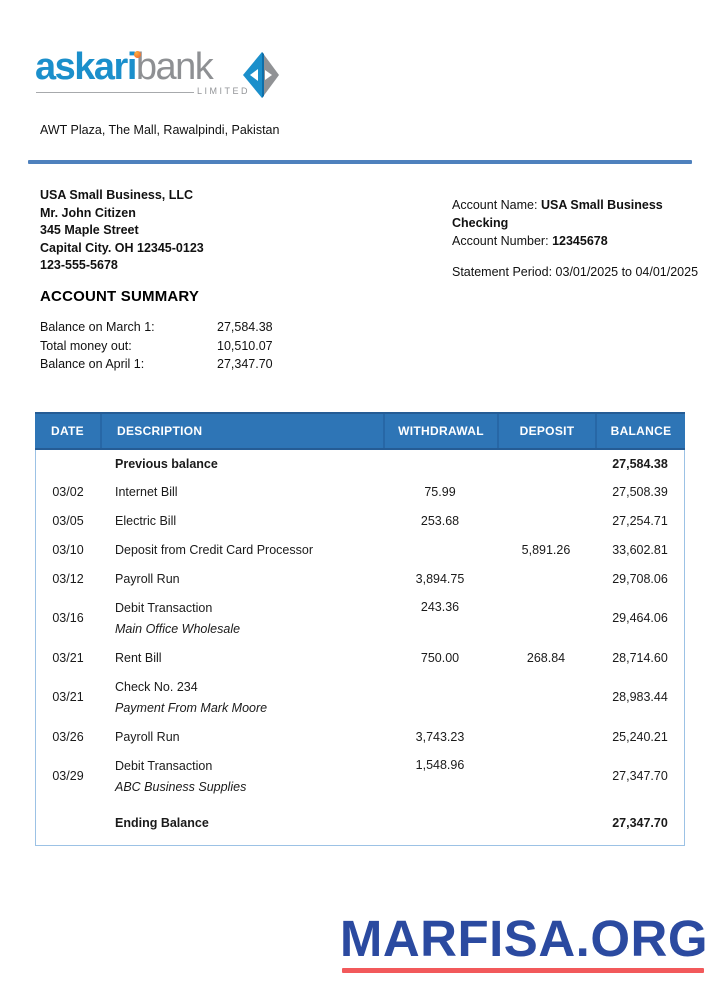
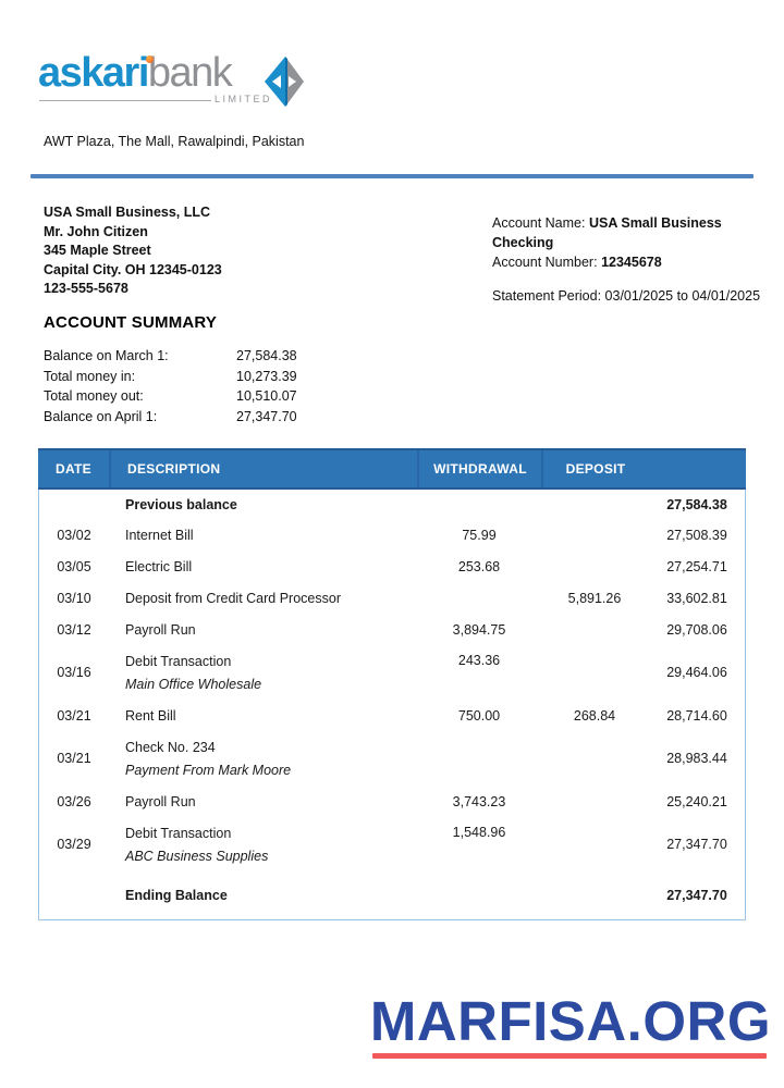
  askaribank
  LIMITED
  AWT Plaza, The Mall, Rawalpindi, Pakistan
  USA Small Business, LLC
  Mr. John Citizen
  345 Maple Street
  Capital City. OH 12345-0123
  123-555-5678
  Account Name: USA Small Business Checking
  Account Number: 12345678
  Statement Period: 03/01/2025 to 04/01/2025
  ACCOUNT SUMMARY
  Balance on March 1:
  27,584.38
+ Total money in:
+ 10,273.39
  Total money out:
  10,510.07
  Balance on April 1:
  27,347.70
  DATE
  DESCRIPTION
  WITHDRAWAL
  DEPOSIT
- BALANCE
  Previous balance
  27,584.38
  03/02
  Internet Bill
  75.99
  27,508.39
  03/05
  Electric Bill
  253.68
  27,254.71
  03/10
  Deposit from Credit Card Processor
  5,891.26
  33,602.81
  03/12
  Payroll Run
  3,894.75
  29,708.06
  03/16
  Debit Transaction
  Main Office Wholesale
  243.36
  29,464.06
  03/21
  Rent Bill
  750.00
  268.84
  28,714.60
  03/21
  Check No. 234
  Payment From Mark Moore
  28,983.44
  03/26
  Payroll Run
  3,743.23
  25,240.21
  03/29
  Debit Transaction
  ABC Business Supplies
  1,548.96
  27,347.70
  Ending Balance
  27,347.70
  MARFISA.ORG
